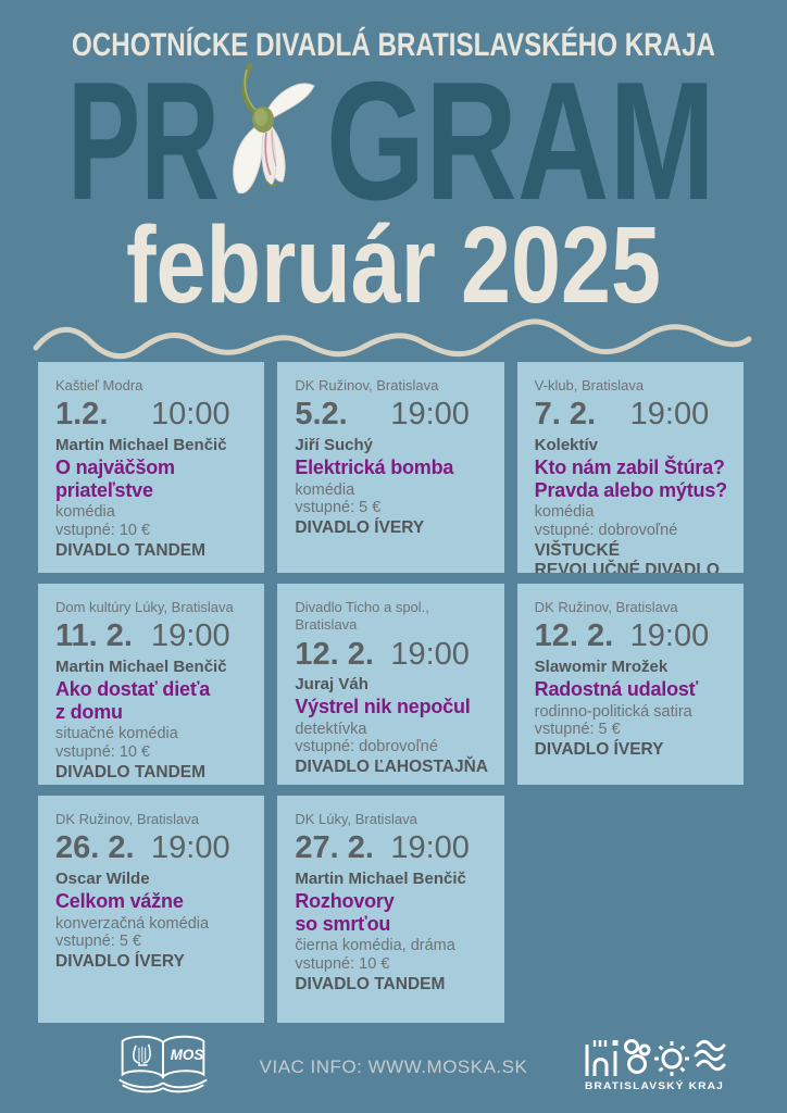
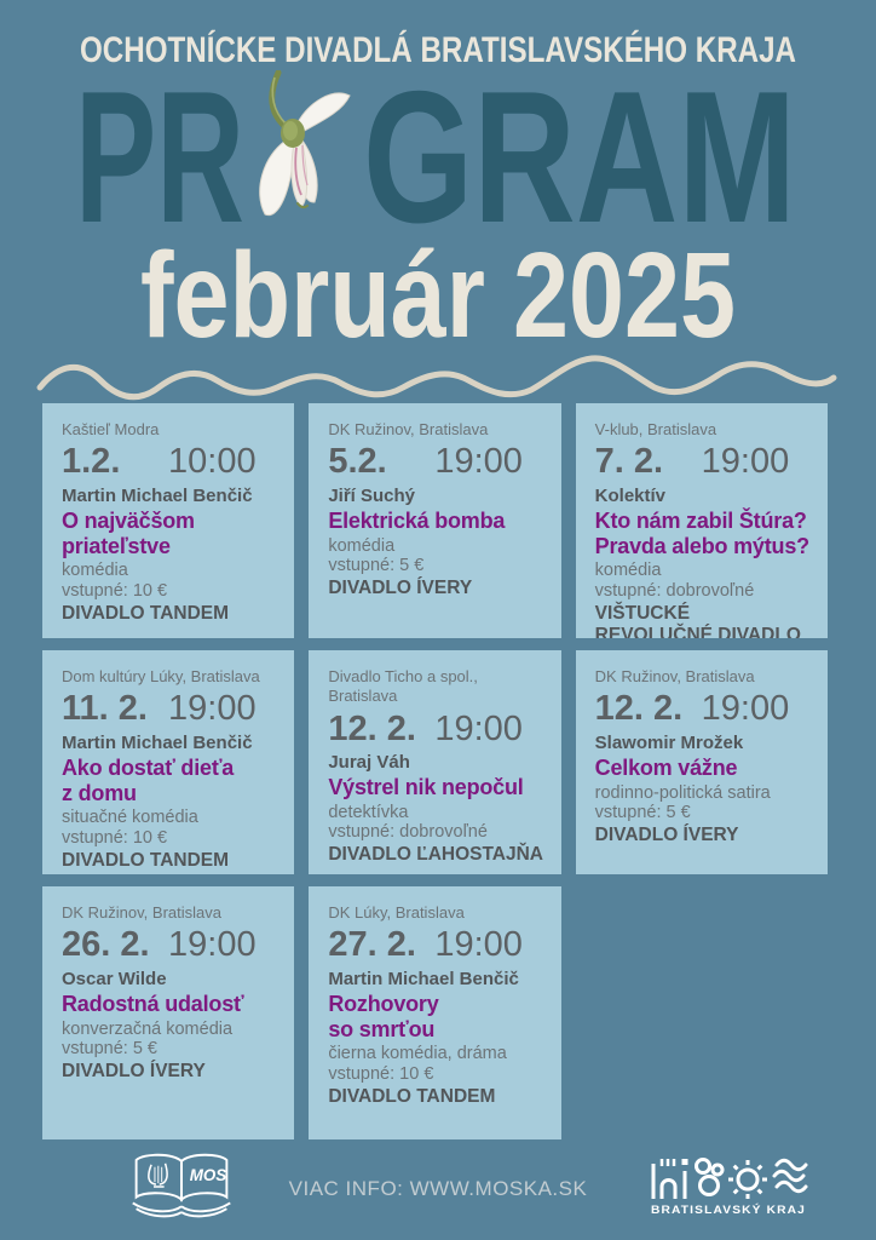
  OCHOTNÍCKE DIVADLÁ BRATISLAVSKÉHO KRAJA
  PR
  GRAM
  február 2025
  Kaštieľ Modra
  1.2.
  10:00
  Martin Michael Benčič
  O najväčšom
  priateľstve
  komédia
  vstupné: 10 €
  DIVADLO TANDEM
  DK Ružinov, Bratislava
  5.2.
  19:00
  Jiří Suchý
  Elektrická bomba
  komédia
  vstupné: 5 €
  DIVADLO ÍVERY
  V-klub, Bratislava
  7. 2.
  19:00
  Kolektív
  Kto nám zabil Štúra?
  Pravda alebo mýtus?
  komédia
  vstupné: dobrovoľné
  VIŠTUCKÉ REVOLUČNÉ DIVADLO
  Dom kultúry Lúky, Bratislava
  11. 2.
  19:00
  Martin Michael Benčič
  Ako dostať dieťa
  z domu
  situačné komédia
  vstupné: 10 €
  DIVADLO TANDEM
  Divadlo Ticho a spol., Bratislava
  12. 2.
  19:00
  Juraj Váh
  Výstrel nik nepočul
  detektívka
  vstupné: dobrovoľné
  DIVADLO ĽAHOSTAJŇA
  DK Ružinov, Bratislava
  12. 2.
  19:00
  Slawomir Mrožek
- Radostná udalosť
+ Celkom vážne
  rodinno-politická satira
  vstupné: 5 €
  DIVADLO ÍVERY
  DK Ružinov, Bratislava
  26. 2.
  19:00
  Oscar Wilde
- Celkom vážne
+ Radostná udalosť
  konverzačná komédia
  vstupné: 5 €
  DIVADLO ÍVERY
  DK Lúky, Bratislava
  27. 2.
  19:00
  Martin Michael Benčič
  Rozhovory
  so smrťou
  čierna komédia, dráma
  vstupné: 10 €
  DIVADLO TANDEM
  MOS
  VIAC INFO: WWW.MOSKA.SK
  BRATISLAVSKÝ KRAJ
